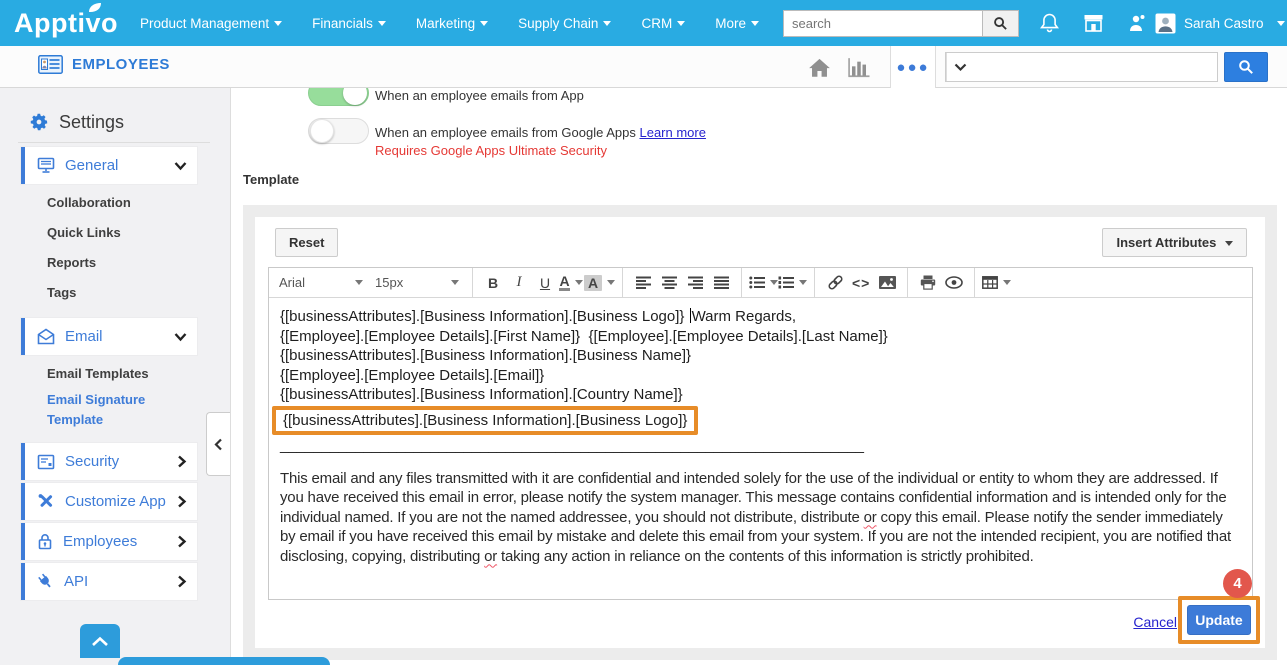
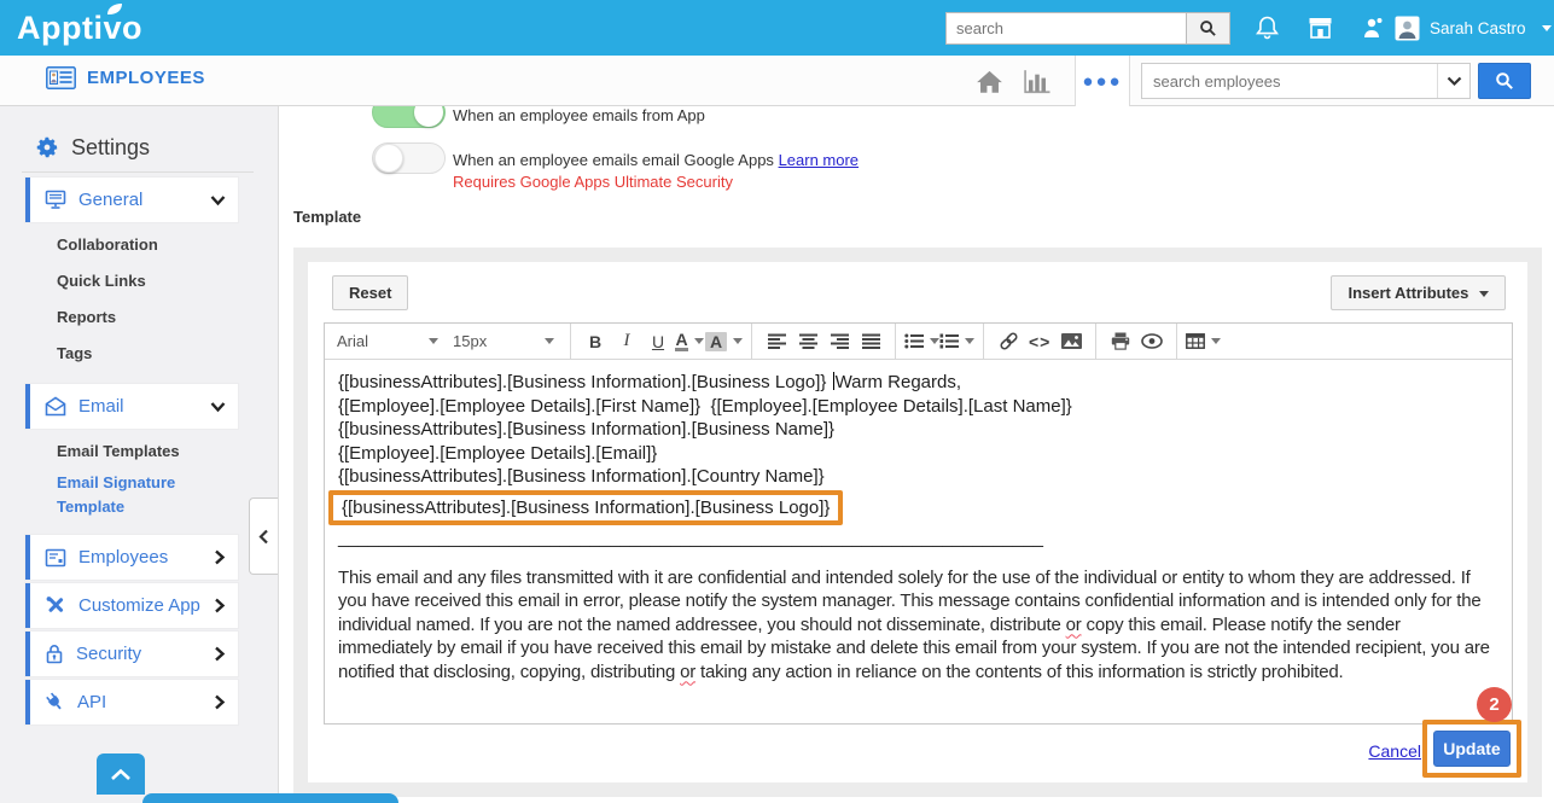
  Apptivo
- Product Management
- Financials
- Marketing
- Supply Chain
- CRM
- More
  search
  Sarah Castro
  EMPLOYEES
  ●●●
+ search employees
  Settings
  General
  Collaboration
  Quick Links
  Reports
  Tags
  Email
  Email Templates
  Email Signature Template
- Security
+ Employees
  Customize App
- Employees
+ Security
  API
  When an employee emails from App
- When an employee emails from Google Apps Learn more
+ When an employee emails email Google Apps Learn more
  Requires Google Apps Ultimate Security
  Template
  Reset
  Insert Attributes
  Arial
  15px
  B
  I
  U
  A
  A
  <>
  {[businessAttributes].[Business Information].[Business Logo]} Warm Regards,
  {[Employee].[Employee Details].[First Name]} {[Employee].[Employee Details].[Last Name]}
  {[businessAttributes].[Business Information].[Business Name]}
  {[Employee].[Employee Details].[Email]}
  {[businessAttributes].[Business Information].[Country Name]}
  {[businessAttributes].[Business Information].[Business Logo]}
  ______________________________________________________________________
- This email and any files transmitted with it are confidential and intended solely for the use of the individual or entity to whom they are addressed. If you have received this email in error, please notify the system manager. This message contains confidential information and is intended only for the individual named. If you are not the named addressee, you should not distribute, distribute or copy this email. Please notify the sender immediately by email if you have received this email by mistake and delete this email from your system. If you are not the intended recipient, you are notified that disclosing, copying, distributing or taking any action in reliance on the contents of this information is strictly prohibited.
+ This email and any files transmitted with it are confidential and intended solely for the use of the individual or entity to whom they are addressed. If you have received this email in error, please notify the system manager. This message contains confidential information and is intended only for the individual named. If you are not the named addressee, you should not disseminate, distribute or copy this email. Please notify the sender immediately by email if you have received this email by mistake and delete this email from your system. If you are not the intended recipient, you are notified that disclosing, copying, distributing or taking any action in reliance on the contents of this information is strictly prohibited.
- 4
+ 2
  Cancel
  Update
